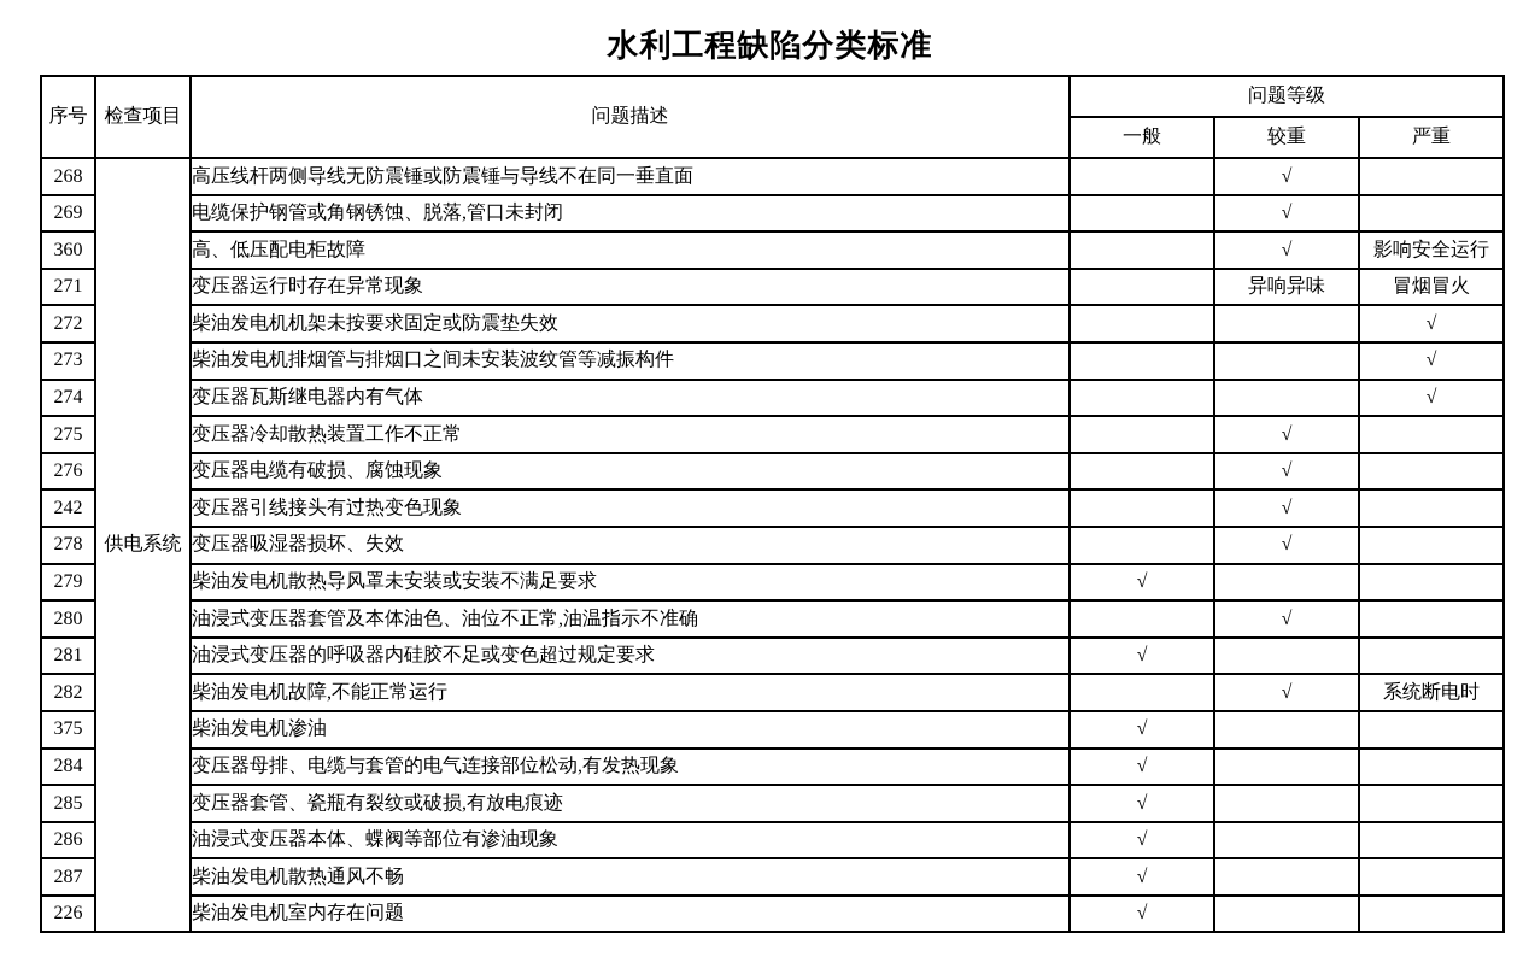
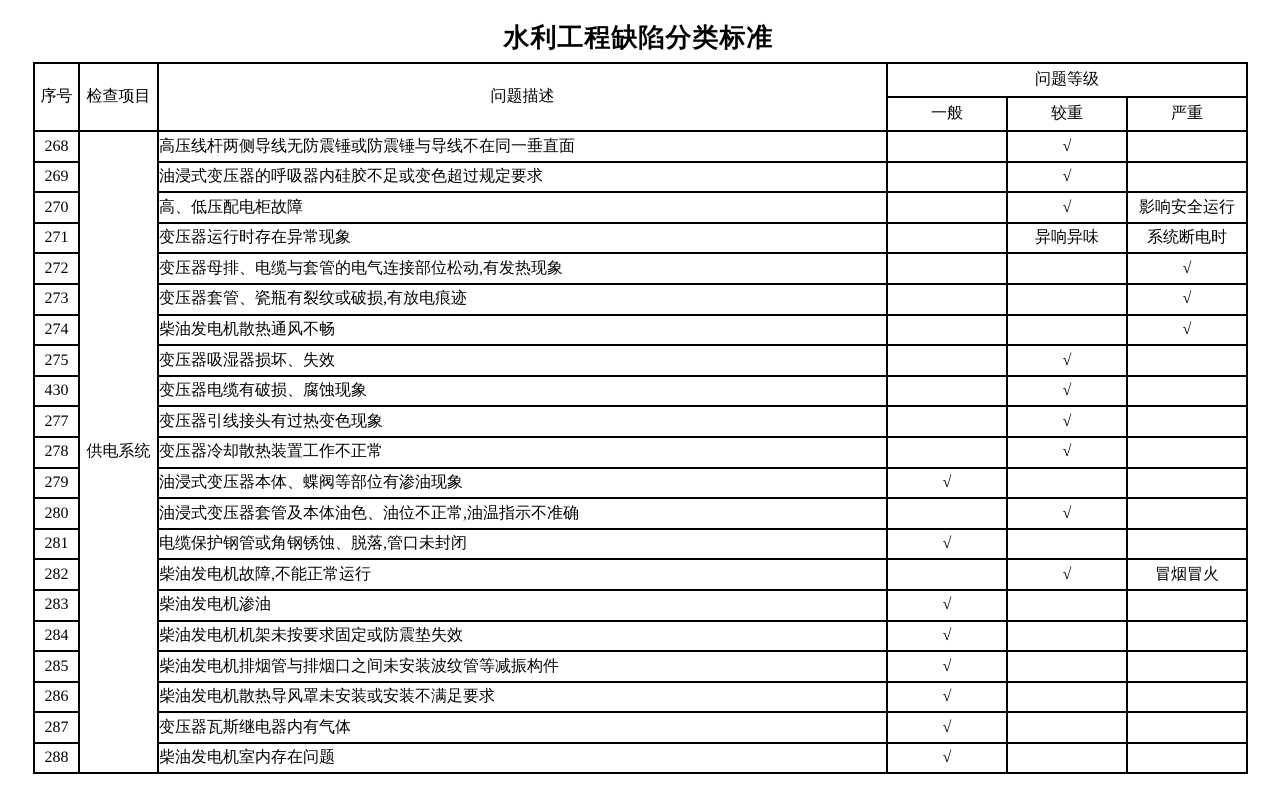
  水利工程缺陷分类标准
  序号	检查项目	问题描述	问题等级
  一般	较重	严重
  268	供电系统	高压线杆两侧导线无防震锤或防震锤与导线不在同一垂直面		√
- 269	电缆保护钢管或角钢锈蚀、脱落,管口未封闭		√
+ 269	油浸式变压器的呼吸器内硅胶不足或变色超过规定要求		√
- 360	高、低压配电柜故障		√	影响安全运行
+ 270	高、低压配电柜故障		√	影响安全运行
- 271	变压器运行时存在异常现象		异响异味	冒烟冒火
+ 271	变压器运行时存在异常现象		异响异味	系统断电时
- 272	柴油发电机机架未按要求固定或防震垫失效			√
+ 272	变压器母排、电缆与套管的电气连接部位松动,有发热现象			√
- 273	柴油发电机排烟管与排烟口之间未安装波纹管等减振构件			√
+ 273	变压器套管、瓷瓶有裂纹或破损,有放电痕迹			√
- 274	变压器瓦斯继电器内有气体			√
+ 274	柴油发电机散热通风不畅			√
- 275	变压器冷却散热装置工作不正常		√
+ 275	变压器吸湿器损坏、失效		√
- 276	变压器电缆有破损、腐蚀现象		√
+ 430	变压器电缆有破损、腐蚀现象		√
- 242	变压器引线接头有过热变色现象		√
+ 277	变压器引线接头有过热变色现象		√
- 278	变压器吸湿器损坏、失效		√
+ 278	变压器冷却散热装置工作不正常		√
- 279	柴油发电机散热导风罩未安装或安装不满足要求	√
+ 279	油浸式变压器本体、蝶阀等部位有渗油现象	√
  280	油浸式变压器套管及本体油色、油位不正常,油温指示不准确		√
- 281	油浸式变压器的呼吸器内硅胶不足或变色超过规定要求	√
+ 281	电缆保护钢管或角钢锈蚀、脱落,管口未封闭	√
- 282	柴油发电机故障,不能正常运行		√	系统断电时
+ 282	柴油发电机故障,不能正常运行		√	冒烟冒火
- 375	柴油发电机渗油	√
+ 283	柴油发电机渗油	√
- 284	变压器母排、电缆与套管的电气连接部位松动,有发热现象	√
+ 284	柴油发电机机架未按要求固定或防震垫失效	√
- 285	变压器套管、瓷瓶有裂纹或破损,有放电痕迹	√
+ 285	柴油发电机排烟管与排烟口之间未安装波纹管等减振构件	√
- 286	油浸式变压器本体、蝶阀等部位有渗油现象	√
+ 286	柴油发电机散热导风罩未安装或安装不满足要求	√
- 287	柴油发电机散热通风不畅	√
+ 287	变压器瓦斯继电器内有气体	√
- 226	柴油发电机室内存在问题	√
+ 288	柴油发电机室内存在问题	√
